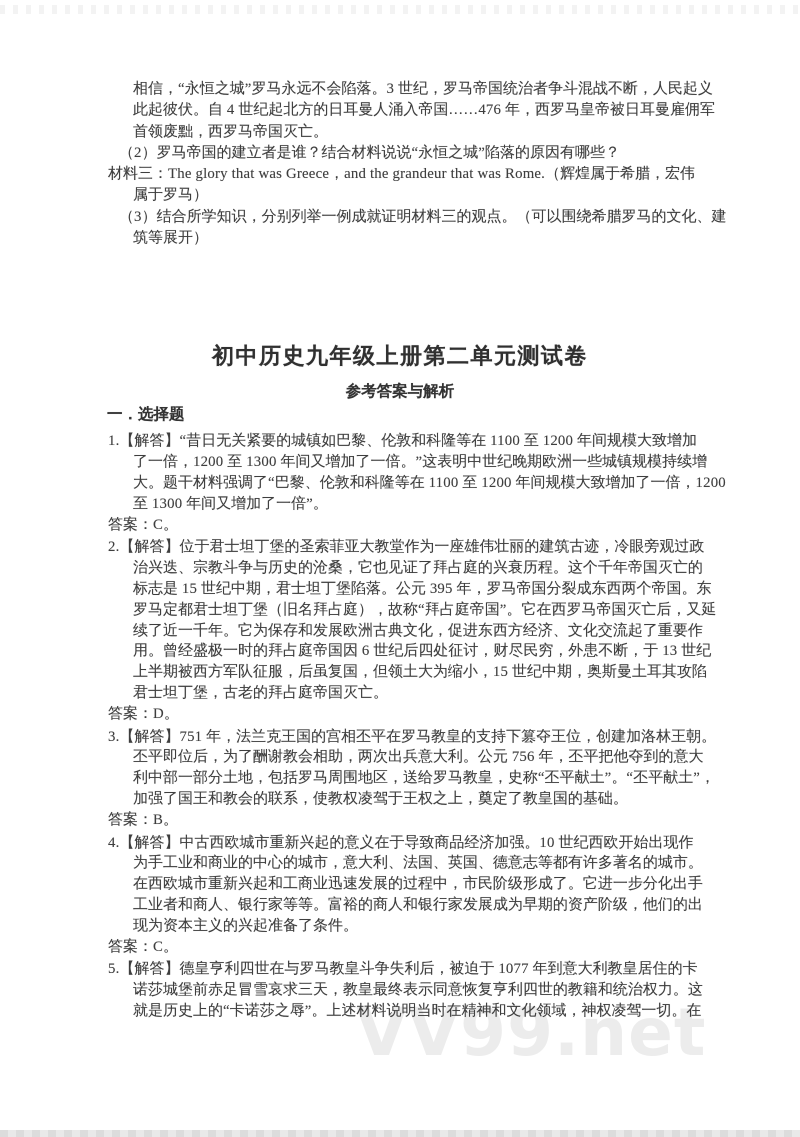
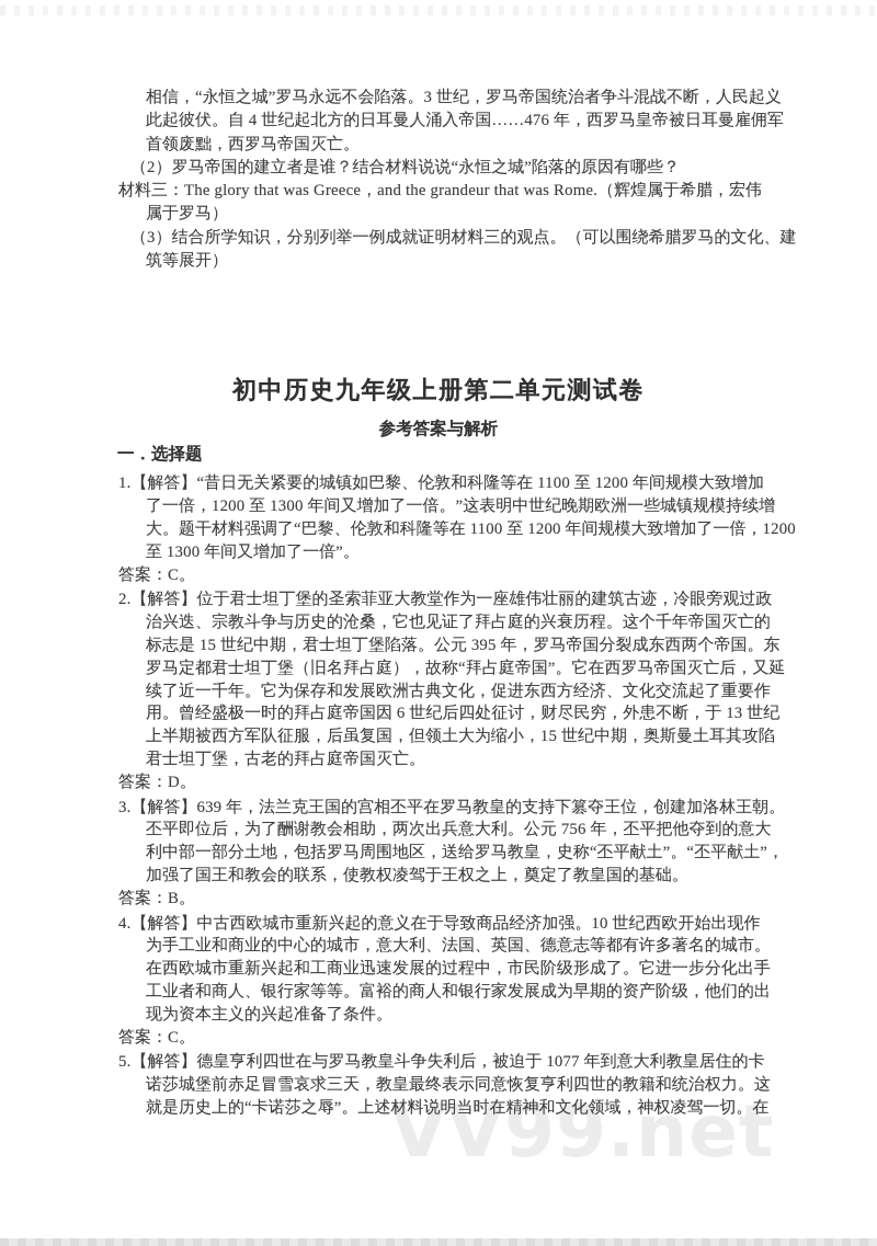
  VV99.net
  相信，“永恒之城”罗马永远不会陷落。3 世纪，罗马帝国统治者争斗混战不断，人民起义
  此起彼伏。自 4 世纪起北方的日耳曼人涌入帝国……476 年，西罗马皇帝被日耳曼雇佣军
  首领废黜，西罗马帝国灭亡。
  （2）罗马帝国的建立者是谁？结合材料说说“永恒之城”陷落的原因有哪些？
  材料三：The glory that was Greece，and the grandeur that was Rome.（辉煌属于希腊，宏伟
  属于罗马）
  （3）结合所学知识，分别列举一例成就证明材料三的观点。（可以围绕希腊罗马的文化、建
  筑等展开）
  初中历史九年级上册第二单元测试卷
  参考答案与解析
  一．选择题
  1.【解答】“昔日无关紧要的城镇如巴黎、伦敦和科隆等在 1100 至 1200 年间规模大致增加
  了一倍，1200 至 1300 年间又增加了一倍。”这表明中世纪晚期欧洲一些城镇规模持续增
  大。题干材料强调了“巴黎、伦敦和科隆等在 1100 至 1200 年间规模大致增加了一倍，1200
  至 1300 年间又增加了一倍”。
  答案：C。
  2.【解答】位于君士坦丁堡的圣索菲亚大教堂作为一座雄伟壮丽的建筑古迹，冷眼旁观过政
  治兴迭、宗教斗争与历史的沧桑，它也见证了拜占庭的兴衰历程。这个千年帝国灭亡的
  标志是 15 世纪中期，君士坦丁堡陷落。公元 395 年，罗马帝国分裂成东西两个帝国。东
  罗马定都君士坦丁堡（旧名拜占庭），故称“拜占庭帝国”。它在西罗马帝国灭亡后，又延
  续了近一千年。它为保存和发展欧洲古典文化，促进东西方经济、文化交流起了重要作
  用。曾经盛极一时的拜占庭帝国因 6 世纪后四处征讨，财尽民穷，外患不断，于 13 世纪
  上半期被西方军队征服，后虽复国，但领土大为缩小，15 世纪中期，奥斯曼土耳其攻陷
  君士坦丁堡，古老的拜占庭帝国灭亡。
  答案：D。
- 3.【解答】751 年，法兰克王国的宫相丕平在罗马教皇的支持下篡夺王位，创建加洛林王朝。
+ 3.【解答】639 年，法兰克王国的宫相丕平在罗马教皇的支持下篡夺王位，创建加洛林王朝。
  丕平即位后，为了酬谢教会相助，两次出兵意大利。公元 756 年，丕平把他夺到的意大
  利中部一部分土地，包括罗马周围地区，送给罗马教皇，史称“丕平献土”。“丕平献土”，
  加强了国王和教会的联系，使教权凌驾于王权之上，奠定了教皇国的基础。
  答案：B。
  4.【解答】中古西欧城市重新兴起的意义在于导致商品经济加强。10 世纪西欧开始出现作
  为手工业和商业的中心的城市，意大利、法国、英国、德意志等都有许多著名的城市。
  在西欧城市重新兴起和工商业迅速发展的过程中，市民阶级形成了。它进一步分化出手
  工业者和商人、银行家等等。富裕的商人和银行家发展成为早期的资产阶级，他们的出
  现为资本主义的兴起准备了条件。
  答案：C。
  5.【解答】德皇亨利四世在与罗马教皇斗争失利后，被迫于 1077 年到意大利教皇居住的卡
  诺莎城堡前赤足冒雪哀求三天，教皇最终表示同意恢复亨利四世的教籍和统治权力。这
  就是历史上的“卡诺莎之辱”。上述材料说明当时在精神和文化领域，神权凌驾一切。在
